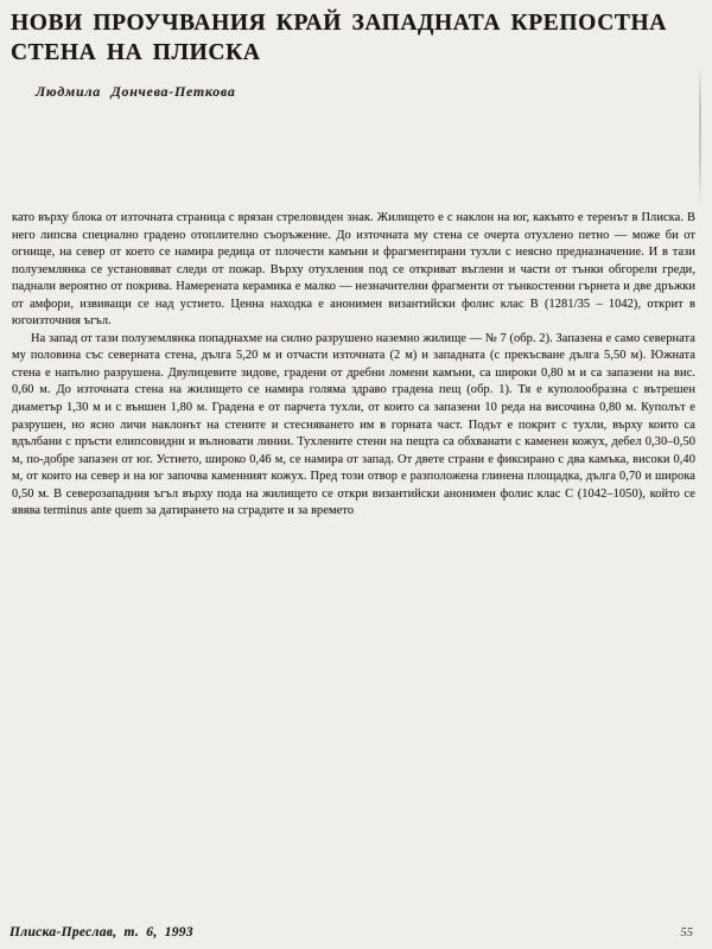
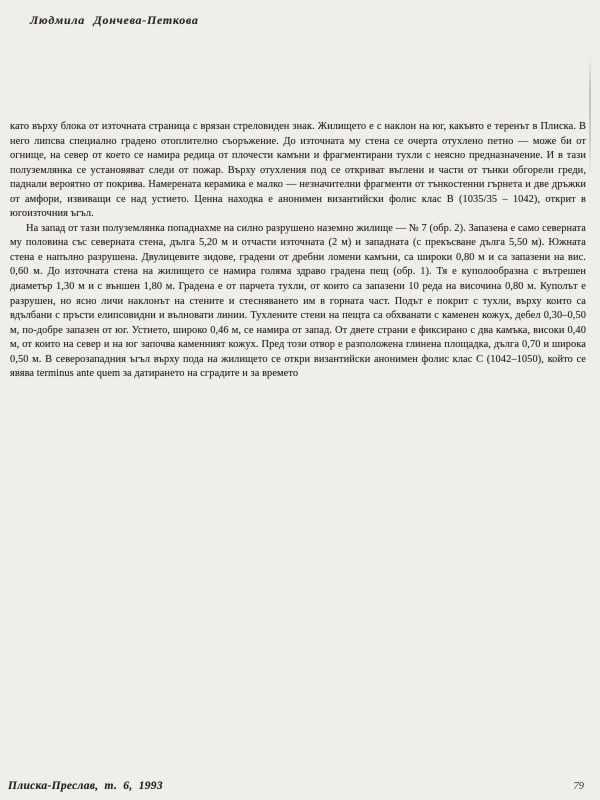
- НОВИ ПРОУЧВАНИЯ КРАЙ ЗАПАДНАТА КРЕПОСТНА СТЕНА НА ПЛИСКА
  Людмила Дончева-Петкова
- като върху блока от източната страница с врязан стреловиден знак. Жилището е с наклон на юг, какъвто е теренът в Плиска. В него липсва специално градено отоплително съоръжение. До източната му стена се очерта отухлено петно — може би от огнище, на север от което се намира редица от плочести камъни и фрагментирани тухли с неясно предназначение. И в тази полуземлянка се установяват следи от пожар. Върху отухления под се откриват въглени и части от тънки обгорели греди, паднали вероятно от покрива. Намерената керамика е малко — незначителни фрагменти от тънкостенни гърнета и две дръжки от амфори, извиващи се над устието. Ценна находка е анонимен византийски фолис клас В (1281/35 – 1042), открит в югоизточния ъгъл.
+ като върху блока от източната страница с врязан стреловиден знак. Жилището е с наклон на юг, какъвто е теренът в Плиска. В него липсва специално градено отоплително съоръжение. До източната му стена се очерта отухлено петно — може би от огнище, на север от което се намира редица от плочести камъни и фрагментирани тухли с неясно предназначение. И в тази полуземлянка се установяват следи от пожар. Върху отухления под се откриват въглени и части от тънки обгорели греди, паднали вероятно от покрива. Намерената керамика е малко — незначителни фрагменти от тънкостенни гърнета и две дръжки от амфори, извиващи се над устието. Ценна находка е анонимен византийски фолис клас В (1035/35 – 1042), открит в югоизточния ъгъл.
  На запад от тази полуземлянка попаднахме на силно разрушено наземно жилище — № 7 (обр. 2). Запазена е само северната му половина със северната стена, дълга 5,20 м и отчасти източната (2 м) и западната (с прекъсване дълга 5,50 м). Южната стена е напълно разрушена. Двулицевите зидове, градени от дребни ломени камъни, са широки 0,80 м и са запазени на вис. 0,60 м. До източната стена на жилището се намира голяма здраво градена пещ (обр. 1). Тя е куполообразна с вътрешен диаметър 1,30 м и с външен 1,80 м. Градена е от парчета тухли, от които са запазени 10 реда на височина 0,80 м. Куполът е разрушен, но ясно личи наклонът на стените и стесняването им в горната част. Подът е покрит с тухли, върху които са вдълбани с пръсти елипсовидни и вълновати линии. Тухлените стени на пещта са обхванати с каменен кожух, дебел 0,30–0,50 м, по-добре запазен от юг. Устието, широко 0,46 м, се намира от запад. От двете страни е фиксирано с два камъка, високи 0,40 м, от които на север и на юг започва каменният кожух. Пред този отвор е разположена глинена площадка, дълга 0,70 и широка 0,50 м. В северозападния ъгъл върху пода на жилището се откри византийски анонимен фолис клас С (1042–1050), който се явява terminus ante quem за датирането на сградите и за времето
  Плиска-Преслав, т. 6, 1993
- 55
+ 79
